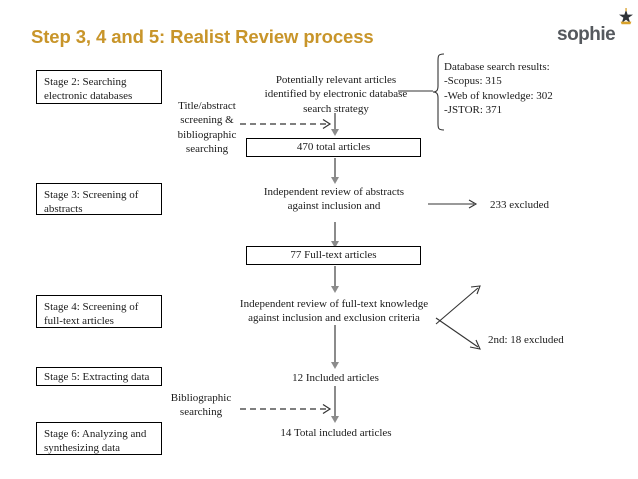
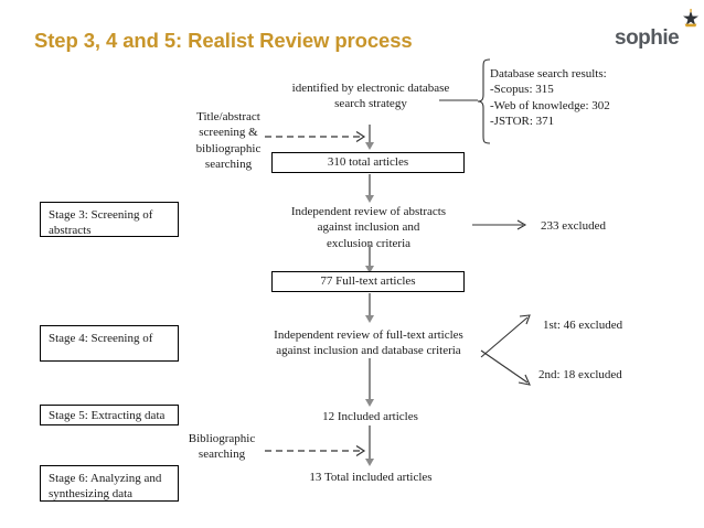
  Step 3, 4 and 5: Realist Review process
  sophie
- Stage 2: Searching
- electronic databases
  Stage 3: Screening of
  abstracts
  Stage 4: Screening of
- full-text articles
  Stage 5: Extracting data
  Stage 6: Analyzing and
  synthesizing data
- Potentially relevant articles
  identified by electronic database
  search strategy
  Title/abstract
  screening &
  bibliographic
  searching
  Database search results:
  -Scopus: 315
  -Web of knowledge: 302
  -JSTOR: 371
- 470 total articles
+ 310 total articles
  Independent review of abstracts
  against inclusion and
+ exclusion criteria
  233 excluded
  77 Full-text articles
- Independent review of full-text knowledge
+ Independent review of full-text articles
- against inclusion and exclusion criteria
+ against inclusion and database criteria
+ 1st: 46 excluded
  2nd: 18 excluded
  12 Included articles
  Bibliographic
  searching
- 14 Total included articles
+ 13 Total included articles
